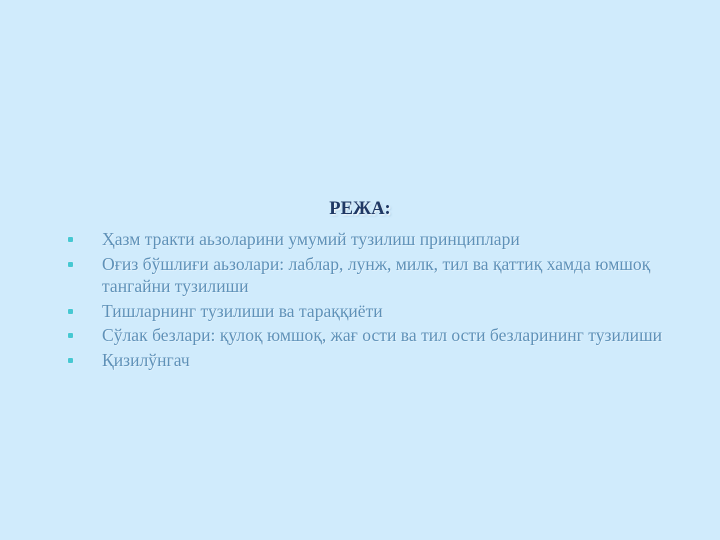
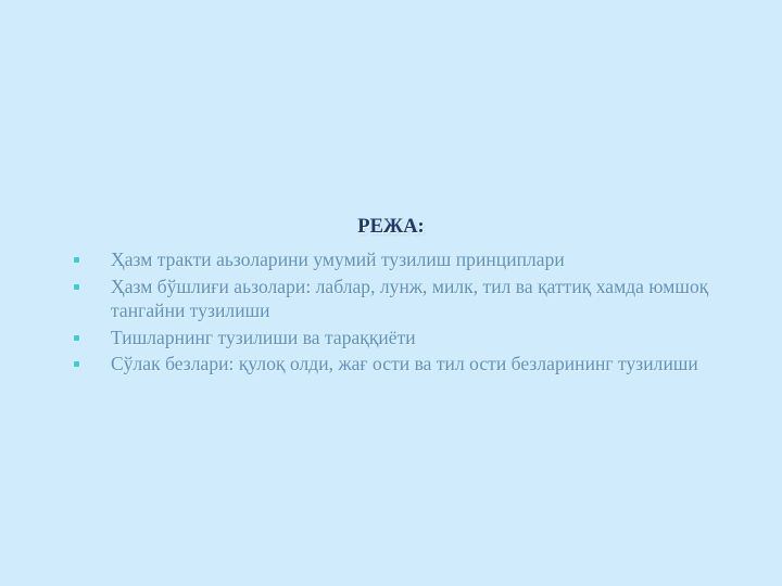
  РЕЖА:
  Ҳазм тракти аьзоларини умумий тузилиш принциплари
- Оғиз бўшлиғи аьзолари: лаблар, лунж, милк, тил ва қаттиқ хамда юмшоқ тангайни тузилиши
+ Ҳазм бўшлиғи аьзолари: лаблар, лунж, милк, тил ва қаттиқ хамда юмшоқ тангайни тузилиши
  Тишларнинг тузилиши ва тараққиёти
- Сўлак безлари: қулоқ юмшоқ, жағ ости ва тил ости безларининг тузилиши
+ Сўлак безлари: қулоқ олди, жағ ости ва тил ости безларининг тузилиши
- Қизилўнгач
